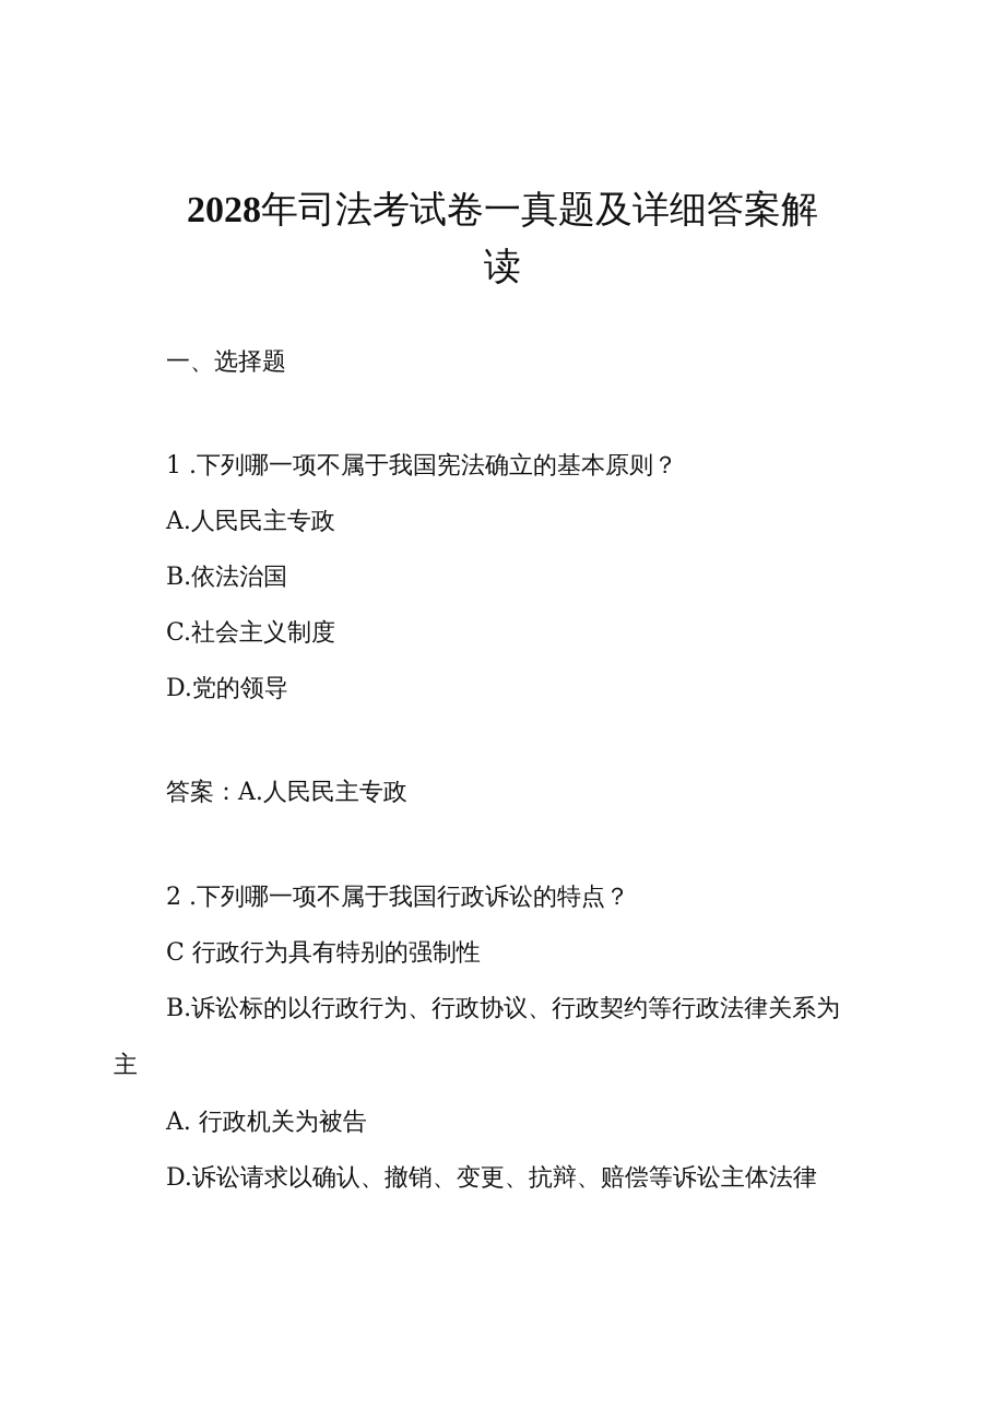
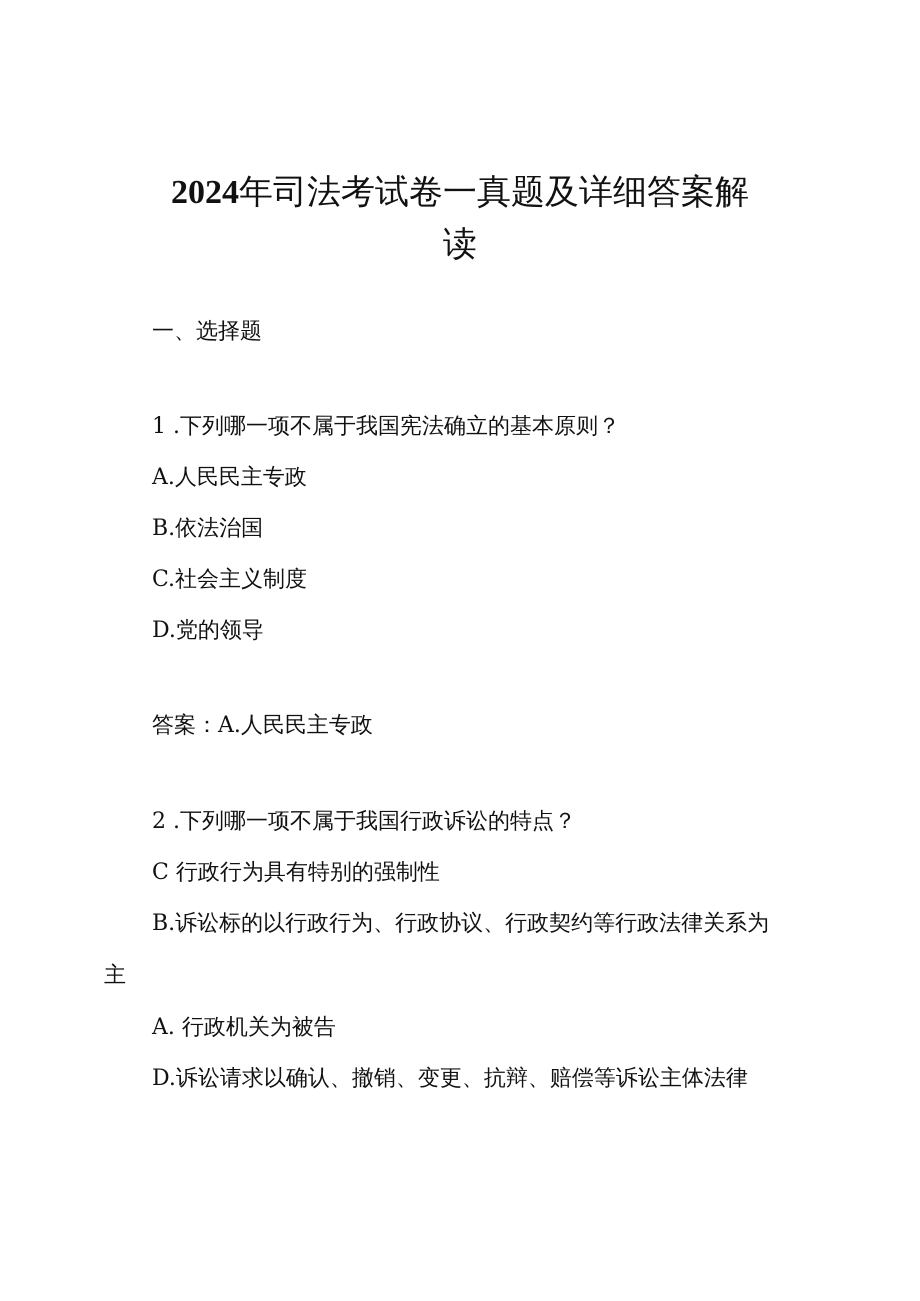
- 2028年司法考试卷一真题及详细答案解
+ 2024年司法考试卷一真题及详细答案解
  读
  一、选择题
  1 .下列哪一项不属于我国宪法确立的基本原则？
  A.人民民主专政
  B.依法治国
  C.社会主义制度
  D.党的领导
  答案：A.人民民主专政
  2 .下列哪一项不属于我国行政诉讼的特点？
  C 行政行为具有特别的强制性
  B.诉讼标的以行政行为、行政协议、行政契约等行政法律关系为
  主
  A. 行政机关为被告
  D.诉讼请求以确认、撤销、变更、抗辩、赔偿等诉讼主体法律
